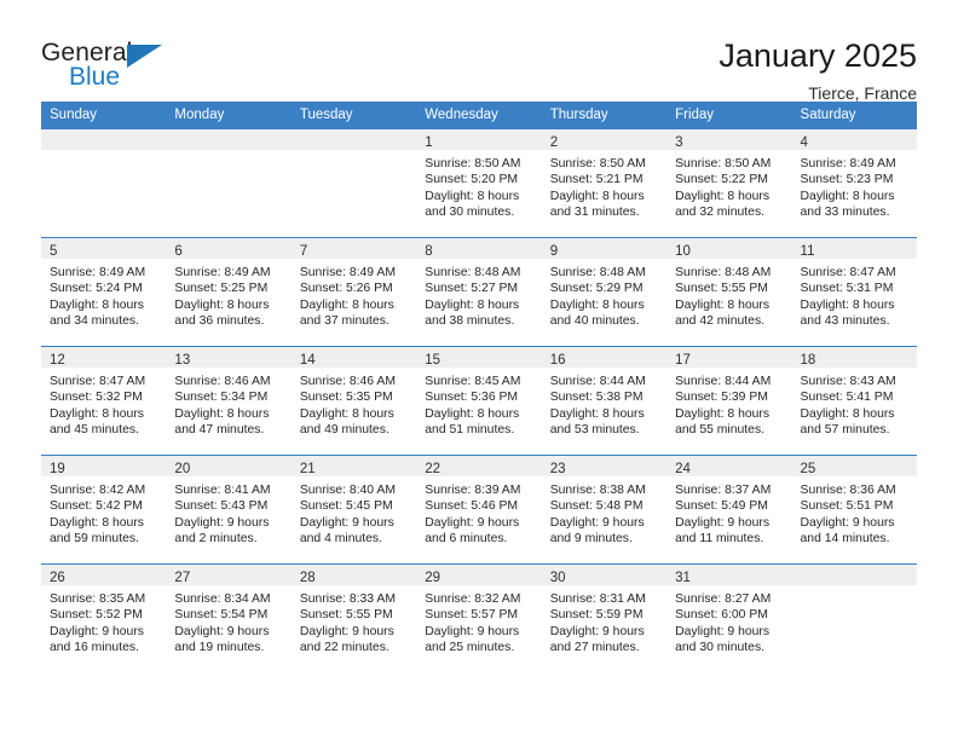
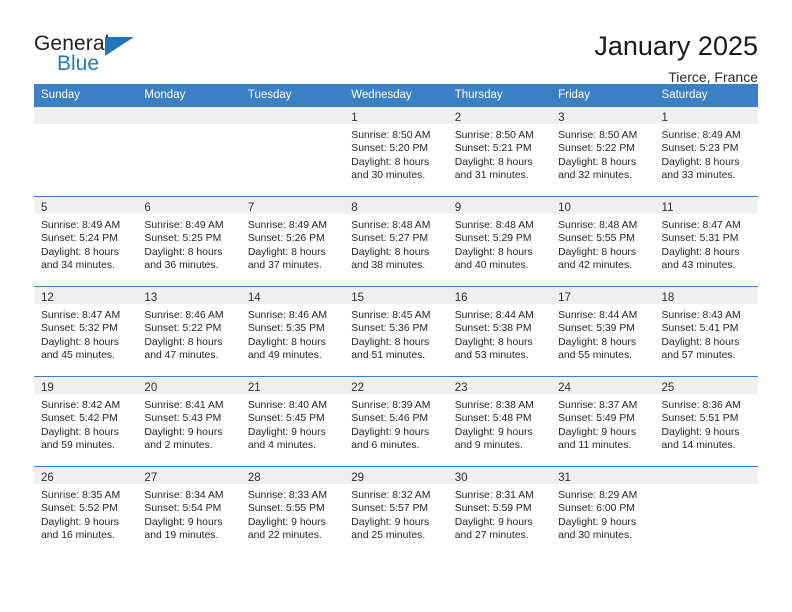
  General
  Blue
  January 2025
  Tierce, France
  Sunday	Monday	Tuesday	Wednesday	Thursday	Friday	Saturday
- 			1Sunrise: 8:50 AMSunset: 5:20 PMDaylight: 8 hoursand 30 minutes.	2Sunrise: 8:50 AMSunset: 5:21 PMDaylight: 8 hoursand 31 minutes.	3Sunrise: 8:50 AMSunset: 5:22 PMDaylight: 8 hoursand 32 minutes.	4Sunrise: 8:49 AMSunset: 5:23 PMDaylight: 8 hoursand 33 minutes.
+ 			1Sunrise: 8:50 AMSunset: 5:20 PMDaylight: 8 hoursand 30 minutes.	2Sunrise: 8:50 AMSunset: 5:21 PMDaylight: 8 hoursand 31 minutes.	3Sunrise: 8:50 AMSunset: 5:22 PMDaylight: 8 hoursand 32 minutes.	1Sunrise: 8:49 AMSunset: 5:23 PMDaylight: 8 hoursand 33 minutes.
  5Sunrise: 8:49 AMSunset: 5:24 PMDaylight: 8 hoursand 34 minutes.	6Sunrise: 8:49 AMSunset: 5:25 PMDaylight: 8 hoursand 36 minutes.	7Sunrise: 8:49 AMSunset: 5:26 PMDaylight: 8 hoursand 37 minutes.	8Sunrise: 8:48 AMSunset: 5:27 PMDaylight: 8 hoursand 38 minutes.	9Sunrise: 8:48 AMSunset: 5:29 PMDaylight: 8 hoursand 40 minutes.	10Sunrise: 8:48 AMSunset: 5:55 PMDaylight: 8 hoursand 42 minutes.	11Sunrise: 8:47 AMSunset: 5:31 PMDaylight: 8 hoursand 43 minutes.
- 12Sunrise: 8:47 AMSunset: 5:32 PMDaylight: 8 hoursand 45 minutes.	13Sunrise: 8:46 AMSunset: 5:34 PMDaylight: 8 hoursand 47 minutes.	14Sunrise: 8:46 AMSunset: 5:35 PMDaylight: 8 hoursand 49 minutes.	15Sunrise: 8:45 AMSunset: 5:36 PMDaylight: 8 hoursand 51 minutes.	16Sunrise: 8:44 AMSunset: 5:38 PMDaylight: 8 hoursand 53 minutes.	17Sunrise: 8:44 AMSunset: 5:39 PMDaylight: 8 hoursand 55 minutes.	18Sunrise: 8:43 AMSunset: 5:41 PMDaylight: 8 hoursand 57 minutes.
+ 12Sunrise: 8:47 AMSunset: 5:32 PMDaylight: 8 hoursand 45 minutes.	13Sunrise: 8:46 AMSunset: 5:22 PMDaylight: 8 hoursand 47 minutes.	14Sunrise: 8:46 AMSunset: 5:35 PMDaylight: 8 hoursand 49 minutes.	15Sunrise: 8:45 AMSunset: 5:36 PMDaylight: 8 hoursand 51 minutes.	16Sunrise: 8:44 AMSunset: 5:38 PMDaylight: 8 hoursand 53 minutes.	17Sunrise: 8:44 AMSunset: 5:39 PMDaylight: 8 hoursand 55 minutes.	18Sunrise: 8:43 AMSunset: 5:41 PMDaylight: 8 hoursand 57 minutes.
  19Sunrise: 8:42 AMSunset: 5:42 PMDaylight: 8 hoursand 59 minutes.	20Sunrise: 8:41 AMSunset: 5:43 PMDaylight: 9 hoursand 2 minutes.	21Sunrise: 8:40 AMSunset: 5:45 PMDaylight: 9 hoursand 4 minutes.	22Sunrise: 8:39 AMSunset: 5:46 PMDaylight: 9 hoursand 6 minutes.	23Sunrise: 8:38 AMSunset: 5:48 PMDaylight: 9 hoursand 9 minutes.	24Sunrise: 8:37 AMSunset: 5:49 PMDaylight: 9 hoursand 11 minutes.	25Sunrise: 8:36 AMSunset: 5:51 PMDaylight: 9 hoursand 14 minutes.
- 26Sunrise: 8:35 AMSunset: 5:52 PMDaylight: 9 hoursand 16 minutes.	27Sunrise: 8:34 AMSunset: 5:54 PMDaylight: 9 hoursand 19 minutes.	28Sunrise: 8:33 AMSunset: 5:55 PMDaylight: 9 hoursand 22 minutes.	29Sunrise: 8:32 AMSunset: 5:57 PMDaylight: 9 hoursand 25 minutes.	30Sunrise: 8:31 AMSunset: 5:59 PMDaylight: 9 hoursand 27 minutes.	31Sunrise: 8:27 AMSunset: 6:00 PMDaylight: 9 hoursand 30 minutes.
+ 26Sunrise: 8:35 AMSunset: 5:52 PMDaylight: 9 hoursand 16 minutes.	27Sunrise: 8:34 AMSunset: 5:54 PMDaylight: 9 hoursand 19 minutes.	28Sunrise: 8:33 AMSunset: 5:55 PMDaylight: 9 hoursand 22 minutes.	29Sunrise: 8:32 AMSunset: 5:57 PMDaylight: 9 hoursand 25 minutes.	30Sunrise: 8:31 AMSunset: 5:59 PMDaylight: 9 hoursand 27 minutes.	31Sunrise: 8:29 AMSunset: 6:00 PMDaylight: 9 hoursand 30 minutes.
